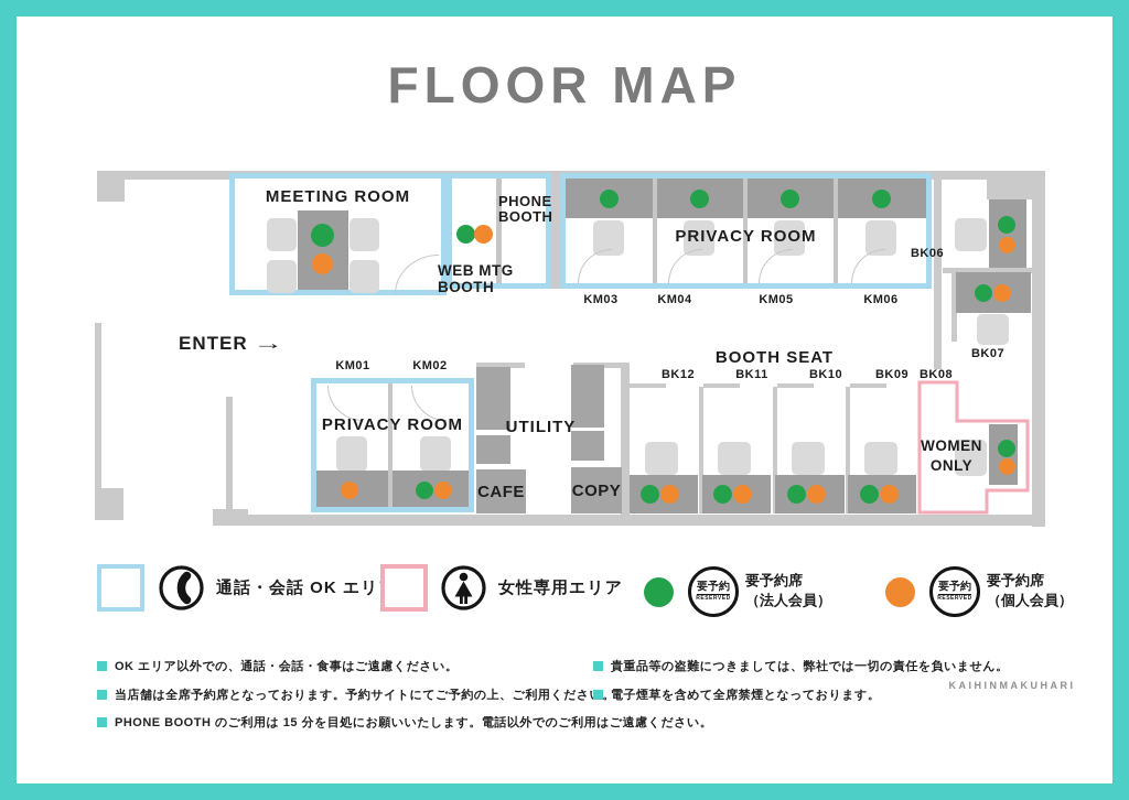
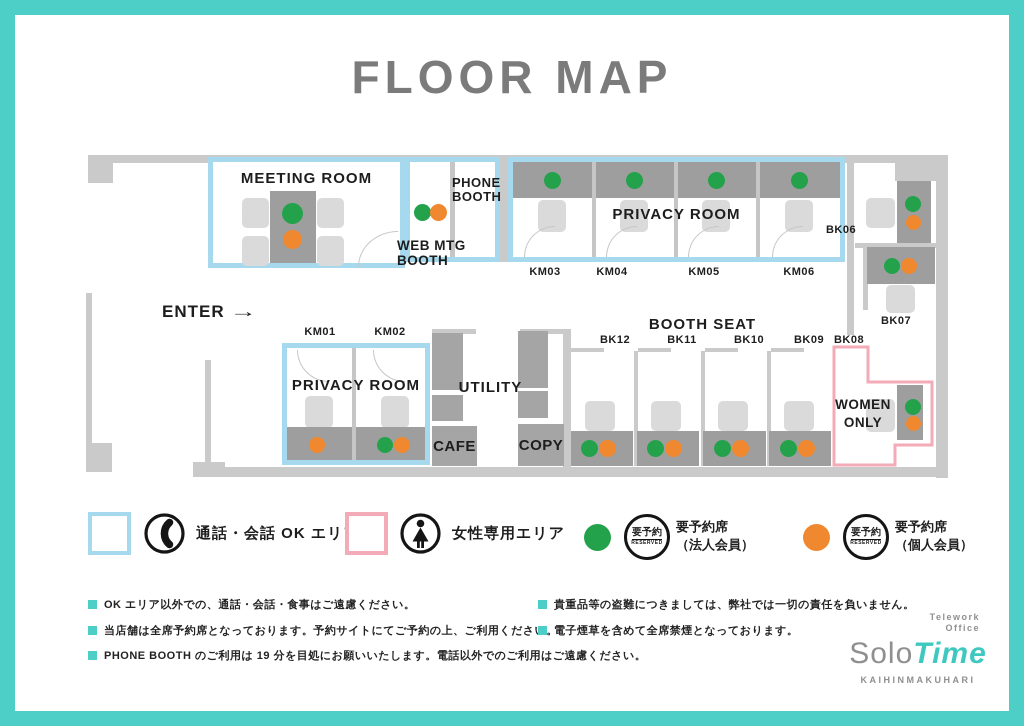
  FLOOR MAP
  ENTER →
  MEETING ROOM
  PHONE BOOTH
  WEB MTG BOOTH
  PRIVACY ROOM
  KM03
  KM04
  KM05
  KM06
  BK06
  BK07
  KM01
  KM02
  PRIVACY ROOM
  UTILITY
  CAFE
  COPY
  BOOTH SEAT
  BK12
  BK11
  BK10
  BK09
  BK08
  WOMEN ONLY
  通話・会話 OK エリ
  女性専用エリア
  要予約
  要予約席
  （法人会員）
  要予約
  要予約席
  （個人会員）
  OK エリア以外での、通話・会話・食事はご遠慮ください。
  当店舗は全席予約席となっております。予約サイトにてご予約の上、ご利用くださ。
- PHONE BOOTH のご利用は 15 分を目処にお願いいたします。電話以外でのご利用はご遠慮ください。
+ PHONE BOOTH のご利用は 19 分を目処にお願いいたします。電話以外でのご利用はご遠慮ください。
  貴重品等の盗難につきましては、弊社では一切の責任を負いません。
  電子煙草を含めて全席禁煙となっております。
+ Telework
+ Office
+ SoloTime
  KAIHINMAKUHARI
